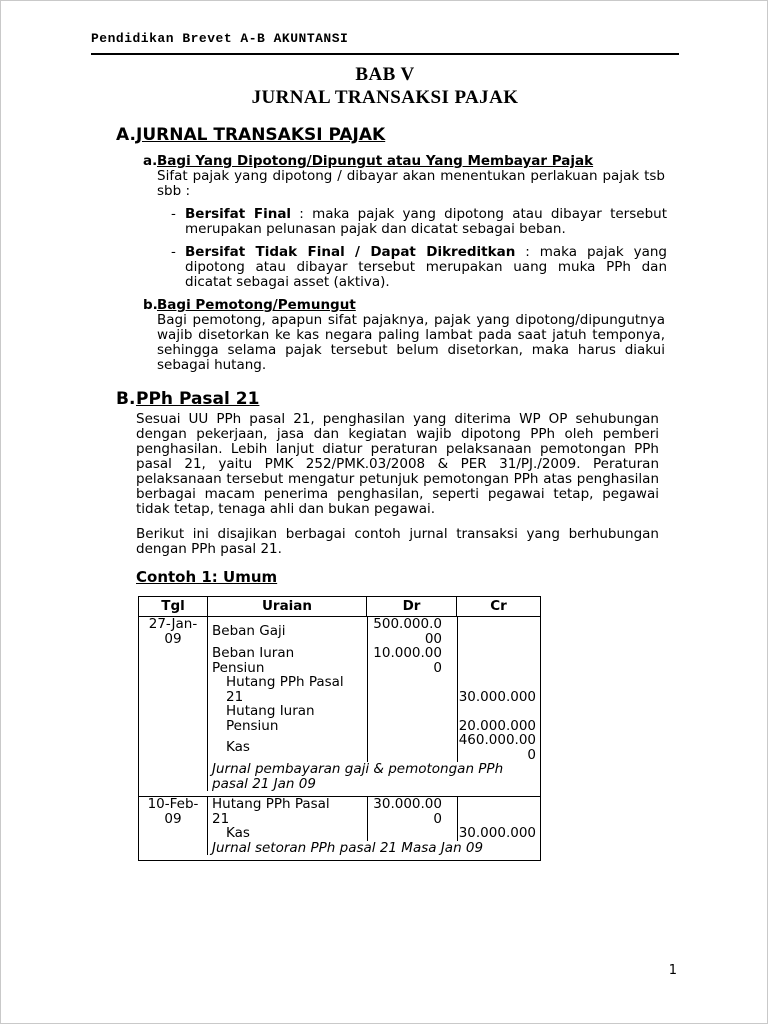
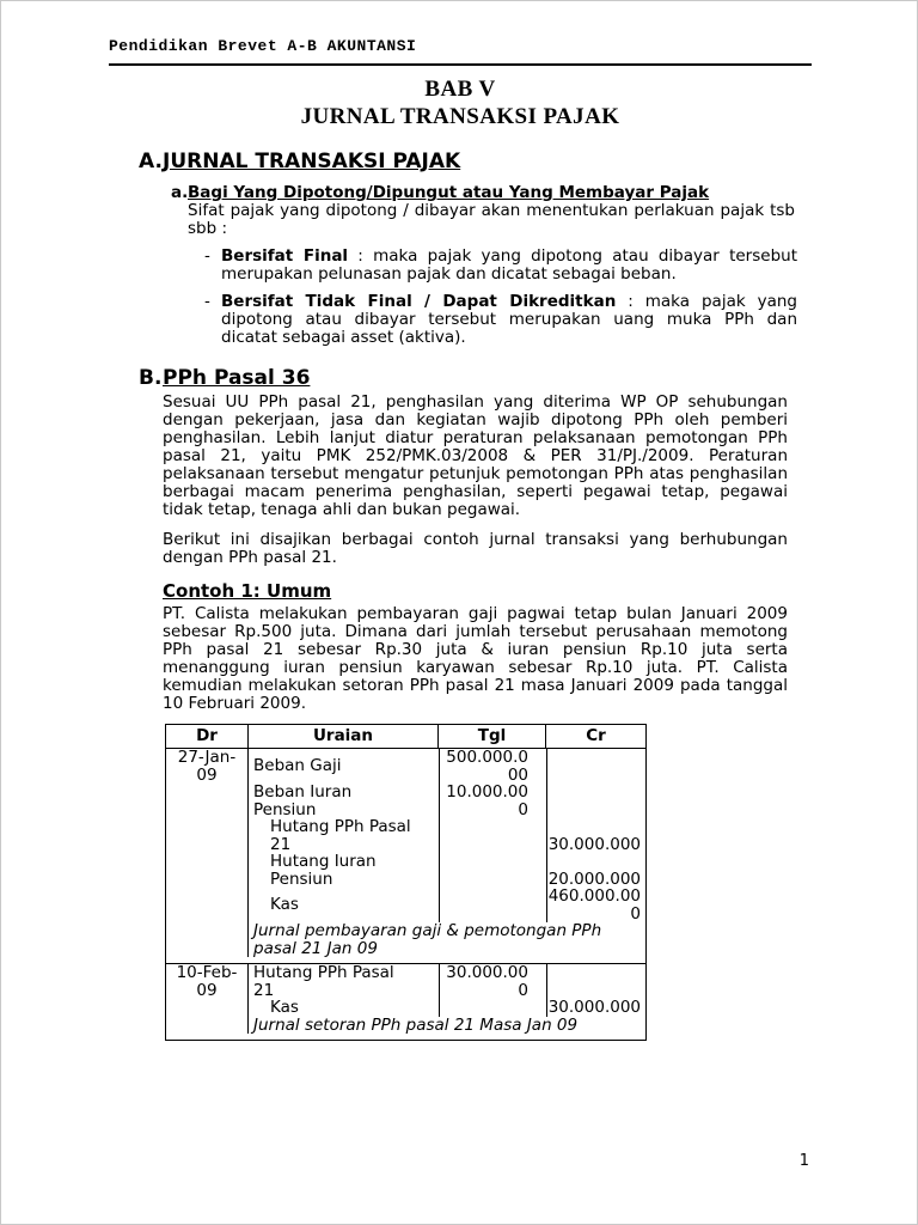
  Pendidikan Brevet A-B AKUNTANSI
  BAB V
  JURNAL TRANSAKSI PAJAK
  A.
  JURNAL TRANSAKSI PAJAK
  a.
  Bagi Yang Dipotong/Dipungut atau Yang Membayar Pajak
  Sifat pajak yang dipotong / dibayar akan menentukan perlakuan pajak tsb sbb :
  -
  Bersifat Final : maka pajak yang dipotong atau dibayar tersebut merupakan pelunasan pajak dan dicatat sebagai beban.
  -
  Bersifat Tidak Final / Dapat Dikreditkan : maka pajak yang dipotong atau dibayar tersebut merupakan uang muka PPh dan dicatat sebagai asset (aktiva).
- b.
- Bagi Pemotong/Pemungut
- Bagi pemotong, apapun sifat pajaknya, pajak yang dipotong/dipungutnya wajib disetorkan ke kas negara paling lambat pada saat jatuh temponya, sehingga selama pajak tersebut belum disetorkan, maka harus diakui sebagai hutang.
  B.
- PPh Pasal 21
+ PPh Pasal 36
  Sesuai UU PPh pasal 21, penghasilan yang diterima WP OP sehubungan dengan pekerjaan, jasa dan kegiatan wajib dipotong PPh oleh pemberi penghasilan. Lebih lanjut diatur peraturan pelaksanaan pemotongan PPh pasal 21, yaitu PMK 252/PMK.03/2008 & PER 31/PJ./2009. Peraturan pelaksanaan tersebut mengatur petunjuk pemotongan PPh atas penghasilan berbagai macam penerima penghasilan, seperti pegawai tetap, pegawai tidak tetap, tenaga ahli dan bukan pegawai.
  Berikut ini disajikan berbagai contoh jurnal transaksi yang berhubungan dengan PPh pasal 21.
  Contoh 1: Umum
+ PT. Calista melakukan pembayaran gaji pagwai tetap bulan Januari 2009 sebesar Rp.500 juta. Dimana dari jumlah tersebut perusahaan memotong PPh pasal 21 sebesar Rp.30 juta & iuran pensiun Rp.10 juta serta menanggung iuran pensiun karyawan sebesar Rp.10 juta. PT. Calista kemudian melakukan setoran PPh pasal 21 masa Januari 2009 pada tanggal 10 Februari 2009.
- Tgl
+ Dr
  Uraian
- Dr
+ Tgl
  Cr
  27-Jan-09
  Beban Gaji
  500.000.000
  Beban Iuran Pensiun
  10.000.000
  Hutang PPh Pasal 21
  30.000.000
  Hutang Iuran Pensiun
  20.000.000
  Kas
  460.000.000
  Jurnal pembayaran gaji & pemotongan PPh pasal 21 Jan 09
  10-Feb-09
  Hutang PPh Pasal 21
  30.000.000
  Kas
  30.000.000
  Jurnal setoran PPh pasal 21 Masa Jan 09
  1
